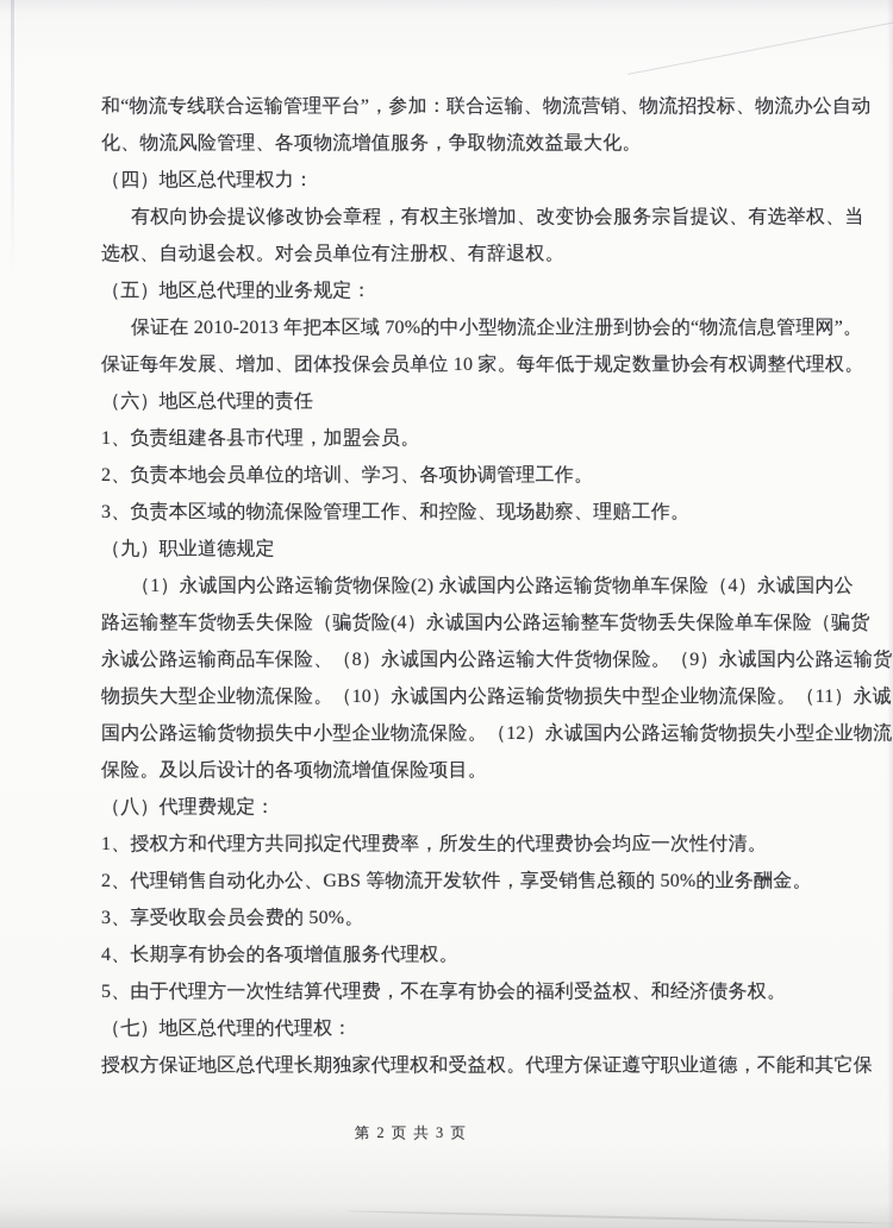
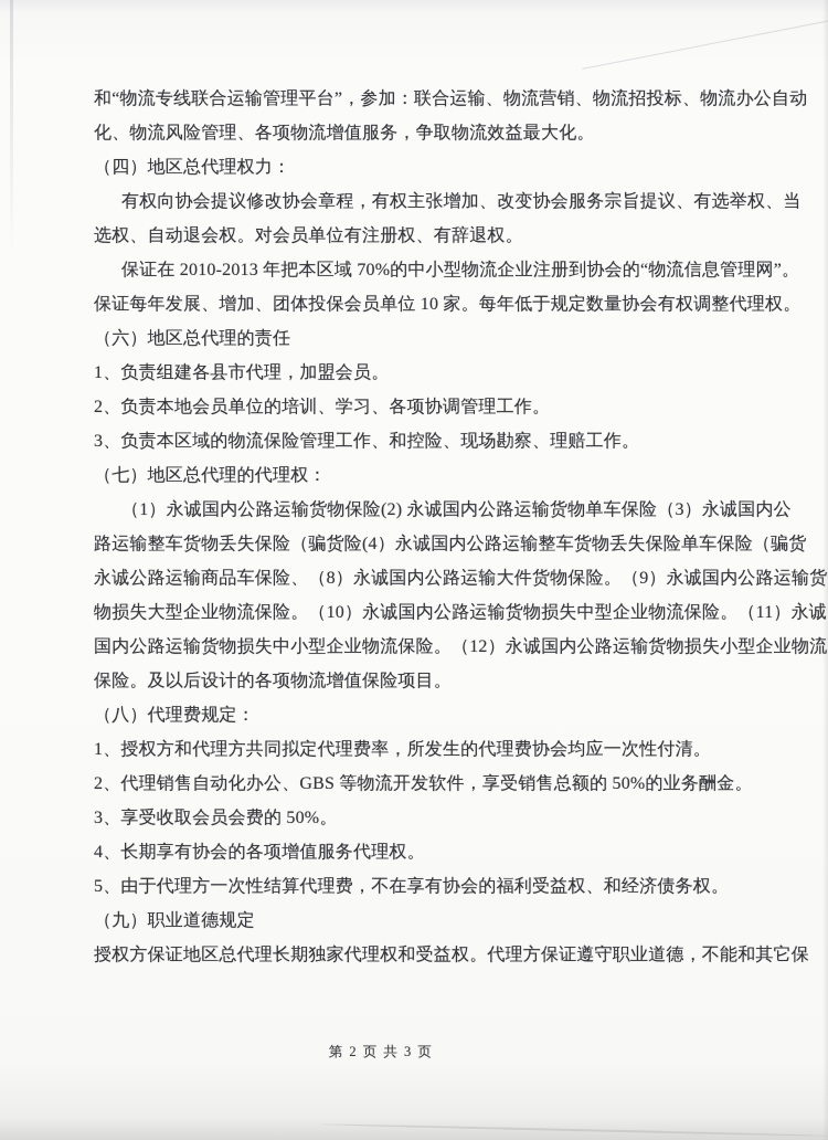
  和“物流专线联合运输管理平台”，参加：联合运输、物流营销、物流招投标、物流办公自动
  化、物流风险管理、各项物流增值服务，争取物流效益最大化。
  （四）地区总代理权力：
  有权向协会提议修改协会章程，有权主张增加、改变协会服务宗旨提议、有选举权、当
  选权、自动退会权。对会员单位有注册权、有辞退权。
- （五）地区总代理的业务规定：
  保证在 2010-2013 年把本区域 70%的中小型物流企业注册到协会的“物流信息管理网”。
  保证每年发展、增加、团体投保会员单位 10 家。每年低于规定数量协会有权调整代理权。
  （六）地区总代理的责任
  1、负责组建各县市代理，加盟会员。
  2、负责本地会员单位的培训、学习、各项协调管理工作。
  3、负责本区域的物流保险管理工作、和控险、现场勘察、理赔工作。
- （九）职业道德规定
+ （七）地区总代理的代理权：
- （1）永诚国内公路运输货物保险(2) 永诚国内公路运输货物单车保险（4）永诚国内公
+ （1）永诚国内公路运输货物保险(2) 永诚国内公路运输货物单车保险（3）永诚国内公
  路运输整车货物丢失保险（骗货险(4）永诚国内公路运输整车货物丢失保险单车保险（骗货
  永诚公路运输商品车保险、（8）永诚国内公路运输大件货物保险。（9）永诚国内公路运输货
  物损失大型企业物流保险。（10）永诚国内公路运输货物损失中型企业物流保险。（11）永诚
  国内公路运输货物损失中小型企业物流保险。（12）永诚国内公路运输货物损失小型企业物流
  保险。及以后设计的各项物流增值保险项目。
  （八）代理费规定：
  1、授权方和代理方共同拟定代理费率，所发生的代理费协会均应一次性付清。
  2、代理销售自动化办公、GBS 等物流开发软件，享受销售总额的 50%的业务酬金。
  3、享受收取会员会费的 50%。
  4、长期享有协会的各项增值服务代理权。
  5、由于代理方一次性结算代理费，不在享有协会的福利受益权、和经济债务权。
- （七）地区总代理的代理权：
+ （九）职业道德规定
  授权方保证地区总代理长期独家代理权和受益权。代理方保证遵守职业道德，不能和其它保
  第 2 页 共 3 页
